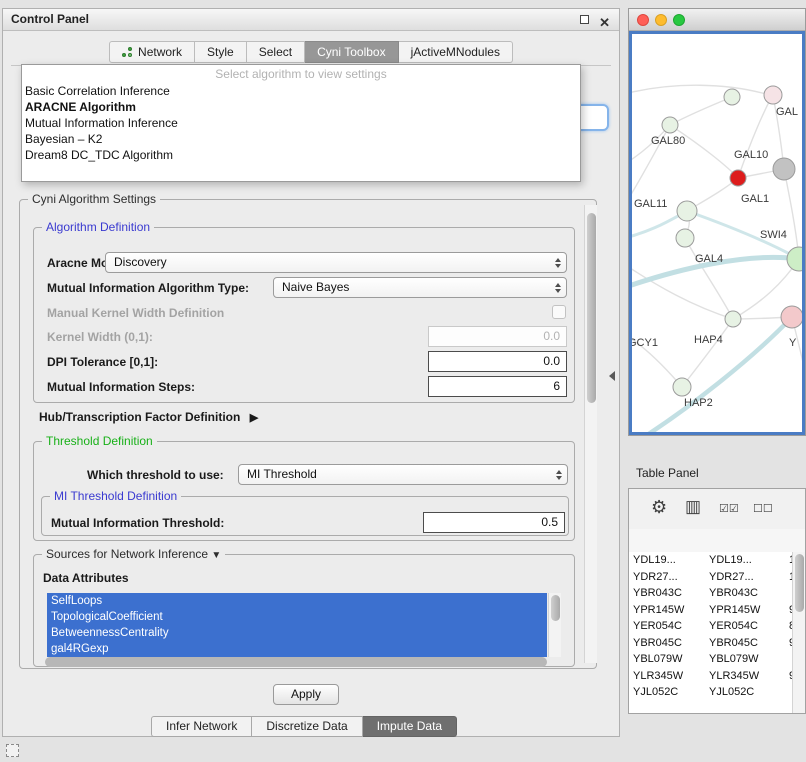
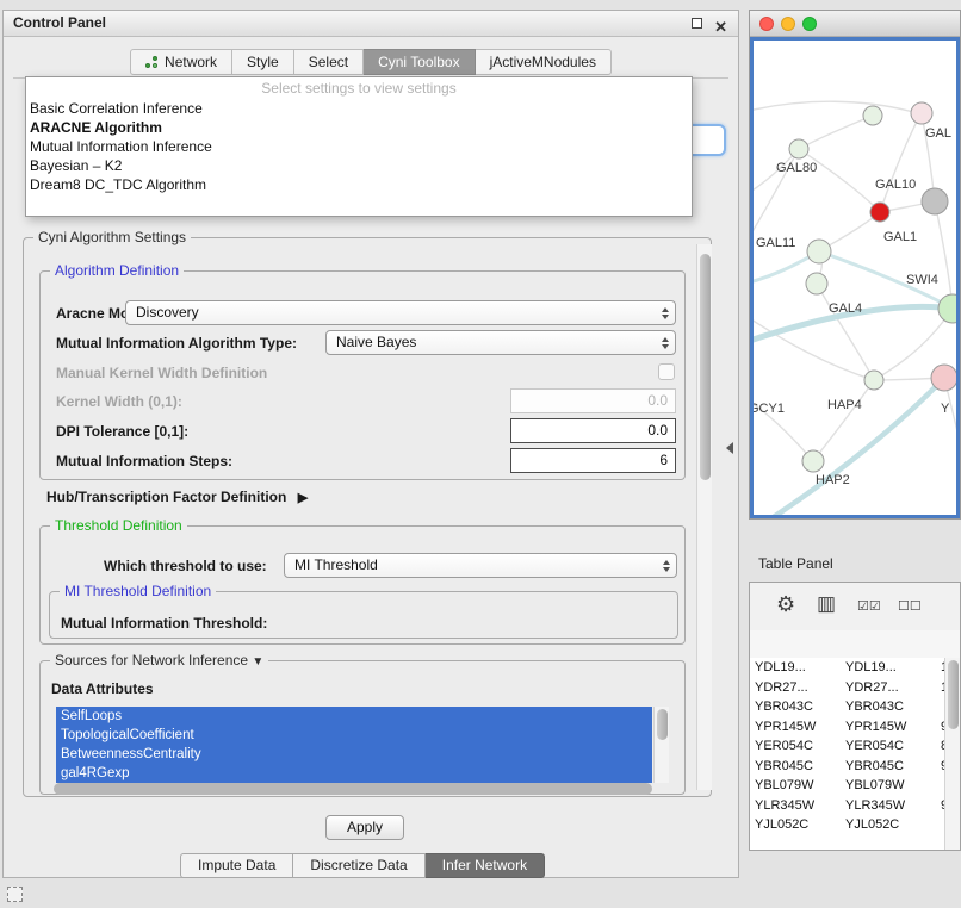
  Control Panel
  ✕
  Network
  Style
  Select
  Cyni Toolbox
  jActiveMNodules
- Select algorithm to view settings
+ Select settings to view settings
  Basic Correlation Inference
  ARACNE Algorithm
  Mutual Information Inference
  Bayesian – K2
  Dream8 DC_TDC Algorithm
  Cyni Algorithm Settings
  Algorithm Definition
  Discovery
  Mutual Information Algorithm Type:
  Naive Bayes
  Manual Kernel Width Definition
  Kernel Width (0,1):
  0.0
  DPI Tolerance [0,1]:
  0.0
  Mutual Information Steps:
  6
  Hub/Transcription Factor Definition ▶
  Threshold Definition
  Which threshold to use:
  MI Threshold
  MI Threshold Definition
  Mutual Information Threshold:
- 0.5
  Sources for Network Inference ▼
  Data Attributes
  SelfLoops
  TopologicalCoefficient
  BetweennessCentrality
  gal4RGexp
  Apply
- Infer Network
+ Impute Data
  Discretize Data
- Impute Data
+ Infer Network
  GAL
  GAL80
  GAL10
  GAL11
  GAL1
  SWI4
  GAL4
  GCY1
  HAP4
  Y
  HAP2
  Table Panel
  ⚙
  ▥
  ☑☑
  ☐☐
  YDL19...
  YDL19...
  YDR27...
  YDR27...
  YBR043C
  YBR043C
  YPR145W
  YPR145W
  YER054C
  YER054C
  YBR045C
  YBR045C
  YBL079W
  YBL079W
  YLR345W
  YLR345W
  YJL052C
  YJL052C
